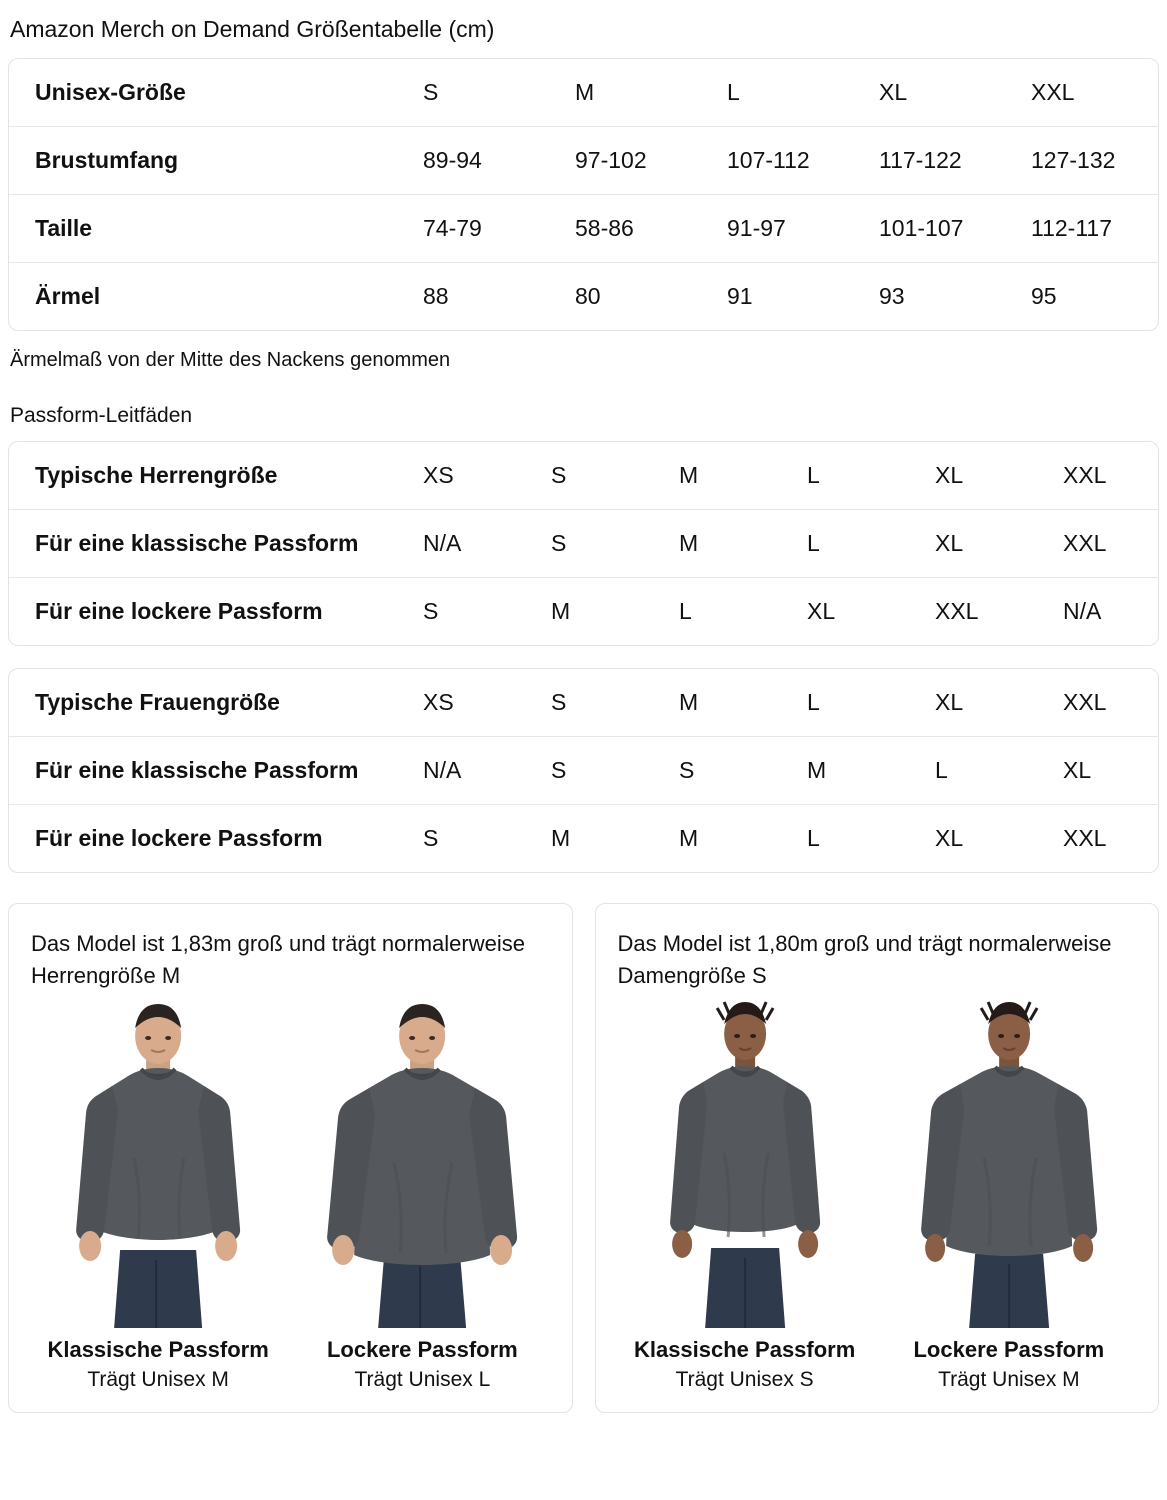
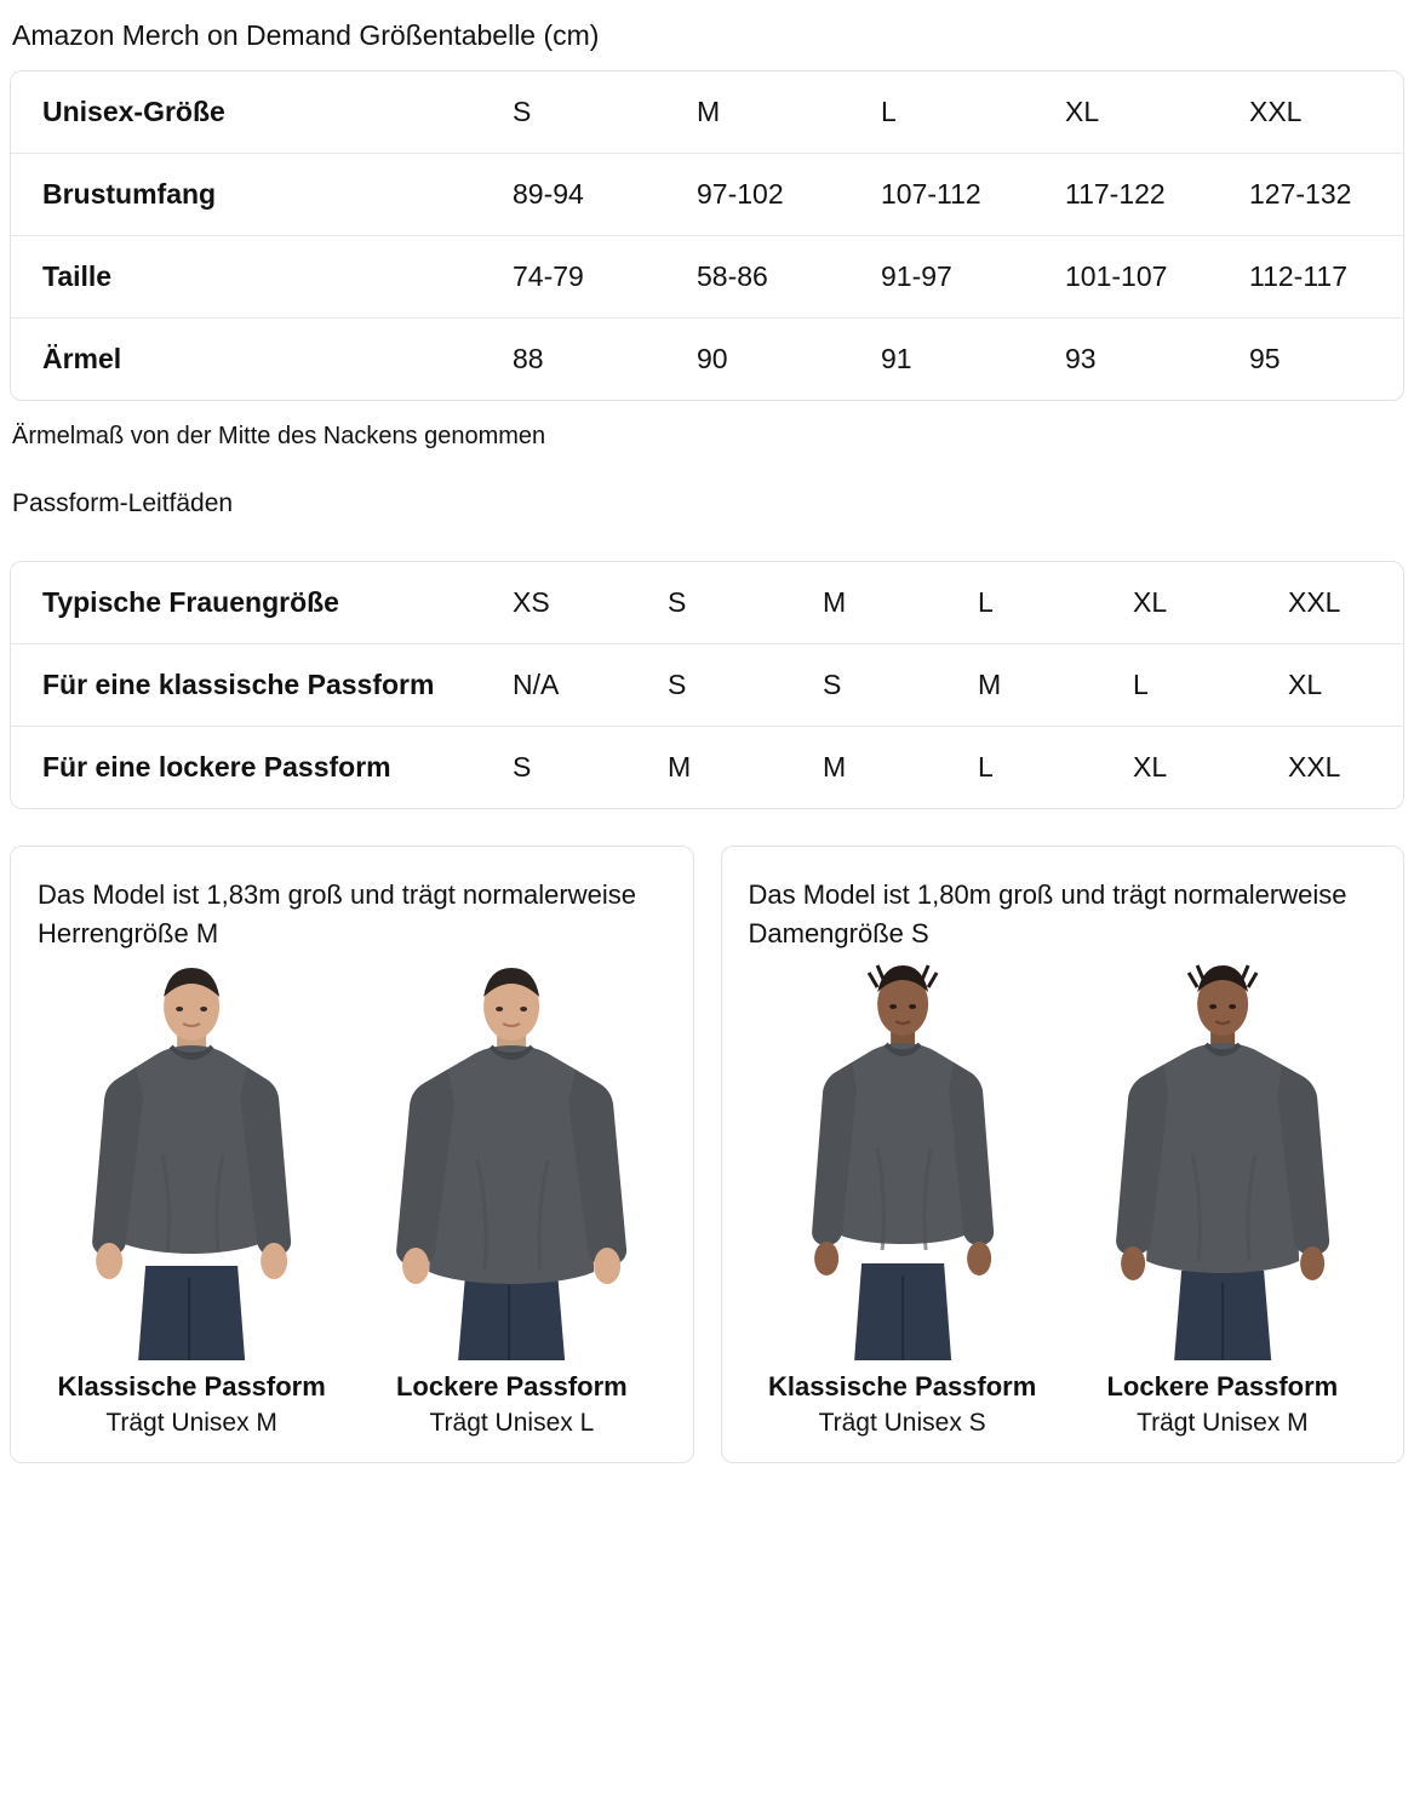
  Amazon Merch on Demand Größentabelle (cm)
  Unisex-Größe	S	M	L	XL	XXL
  Brustumfang	89-94	97-102	107-112	117-122	127-132
  Taille	74-79	58-86	91-97	101-107	112-117
- Ärmel	88	80	91	93	95
+ Ärmel	88	90	91	93	95
  Ärmelmaß von der Mitte des Nackens genommen
  Passform-Leitfäden
- Typische Herrengröße	XS	S	M	L	XL	XXL
- Für eine klassische Passform	N/A	S	M	L	XL	XXL
- Für eine lockere Passform	S	M	L	XL	XXL	N/A
  Typische Frauengröße	XS	S	M	L	XL	XXL
  Für eine klassische Passform	N/A	S	S	M	L	XL
  Für eine lockere Passform	S	M	M	L	XL	XXL
  Das Model ist 1,83m groß und trägt normalerweise Herrengröße M
  Klassische Passform
  Trägt Unisex M
  Lockere Passform
  Trägt Unisex L
  Das Model ist 1,80m groß und trägt normalerweise Damengröße S
  Klassische Passform
  Trägt Unisex S
  Lockere Passform
  Trägt Unisex M
